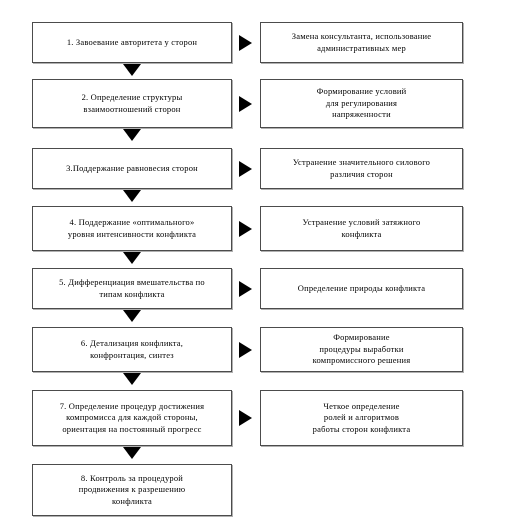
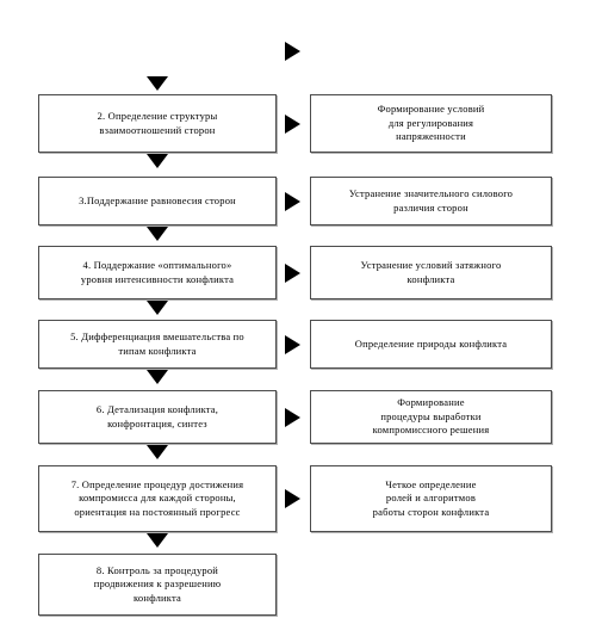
- 1. Завоевание авторитета у сторон
- Замена консультанта, использование
- административных мер
  2. Определение структуры
  взаимоотношений сторон
  Формирование условий
  для регулирования
  напряженности
  3.Поддержание равновесия сторон
  Устранение значительного силового
  различия сторон
  4. Поддержание «оптимального»
  уровня интенсивности конфликта
  Устранение условий затяжного
  конфликта
  5. Дифференциация вмешательства по
  типам конфликта
  Определение природы конфликта
  6. Детализация конфликта,
  конфронтация, синтез
  Формирование
  процедуры выработки
  компромиссного решения
  7. Определение процедур достижения
  компромисса для каждой стороны,
  ориентация на постоянный прогресс
  Четкое определение
  ролей и алгоритмов
  работы сторон конфликта
  8. Контроль за процедурой
  продвижения к разрешению
  конфликта
